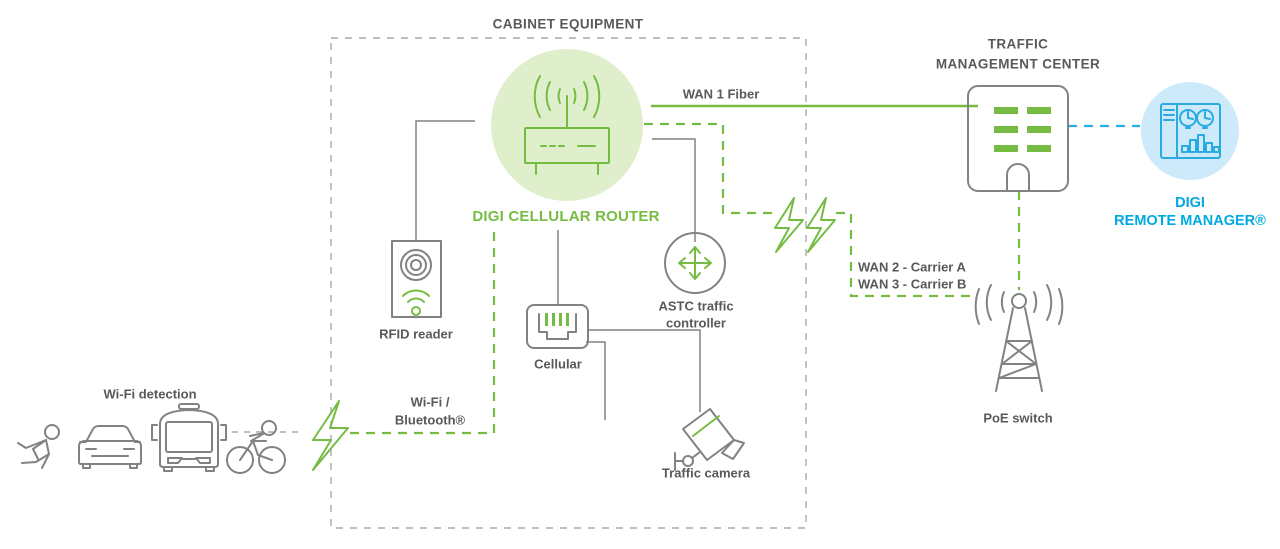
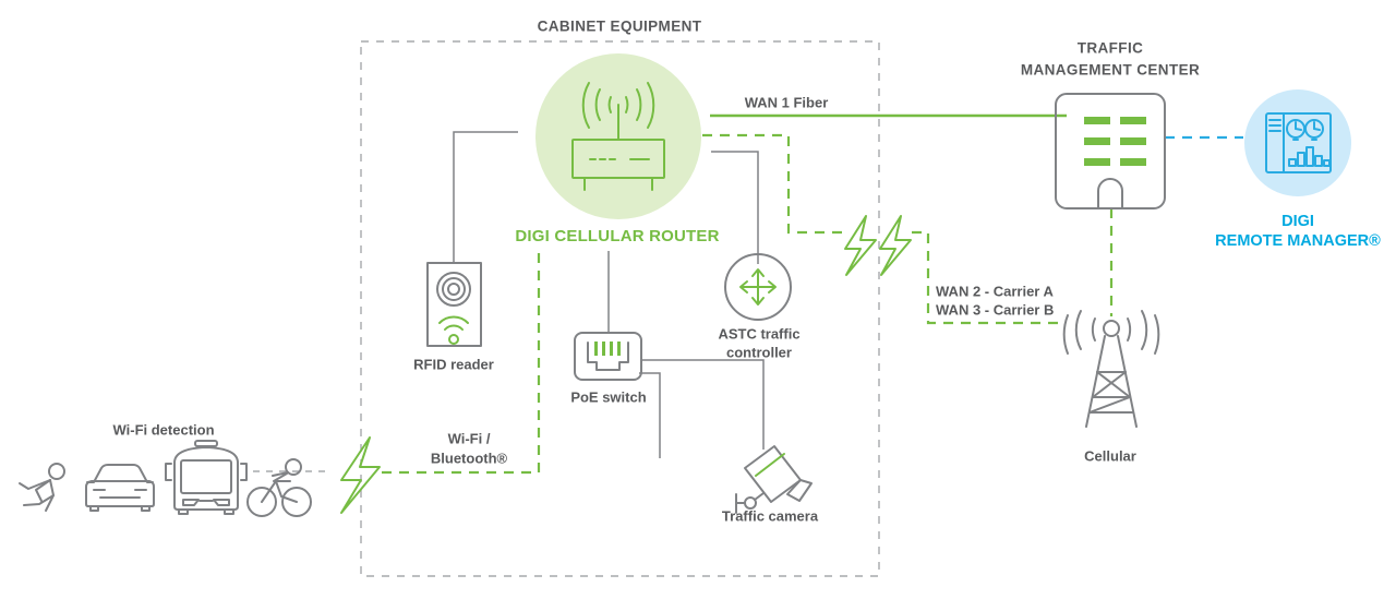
  CABINET EQUIPMENT
  WAN 1 Fiber
  WAN 2 - Carrier A
  WAN 3 - Carrier B
  Wi-Fi /
  Bluetooth®
  DIGI CELLULAR ROUTER
  RFID reader
- Cellular
+ PoE switch
  ASTC traffic
  controller
  Traffic camera
  TRAFFIC
  MANAGEMENT CENTER
  DIGI
  REMOTE MANAGER®
- PoE switch
+ Cellular
  Wi-Fi detection
